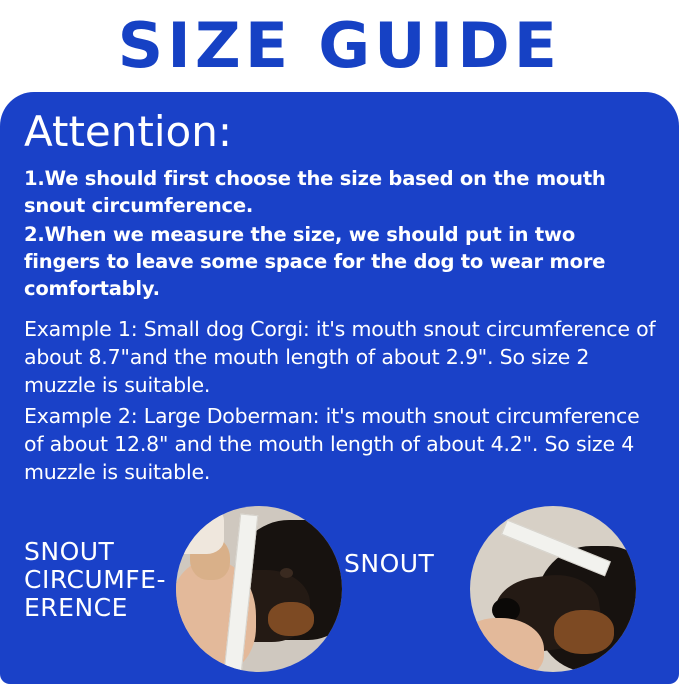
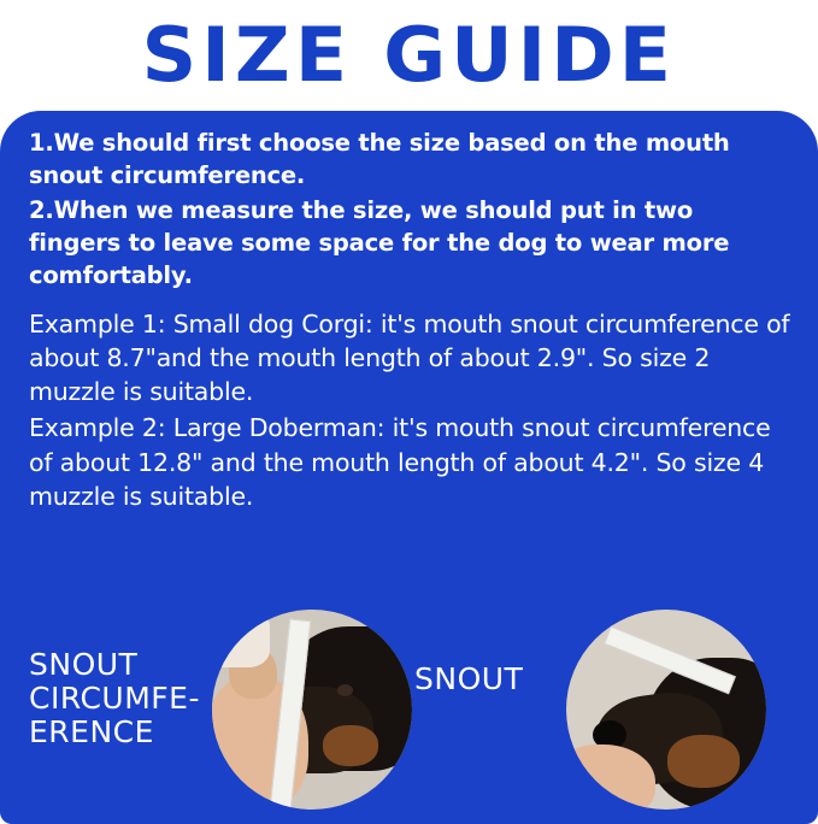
  SIZE GUIDE
- Attention:
  1.We should first choose the size based on the mouth snout circumference.
  2.When we measure the size, we should put in two fingers to leave some space for the dog to wear more comfortably.
  Example 1: Small dog Corgi: it's mouth snout circumference of about 8.7"and the mouth length of about 2.9". So size 2 muzzle is suitable.
  Example 2: Large Doberman: it's mouth snout circumference of about 12.8" and the mouth length of about 4.2". So size 4 muzzle is suitable.
  SNOUT
  CIRCUMFE-
  ERENCE
  SNOUT
